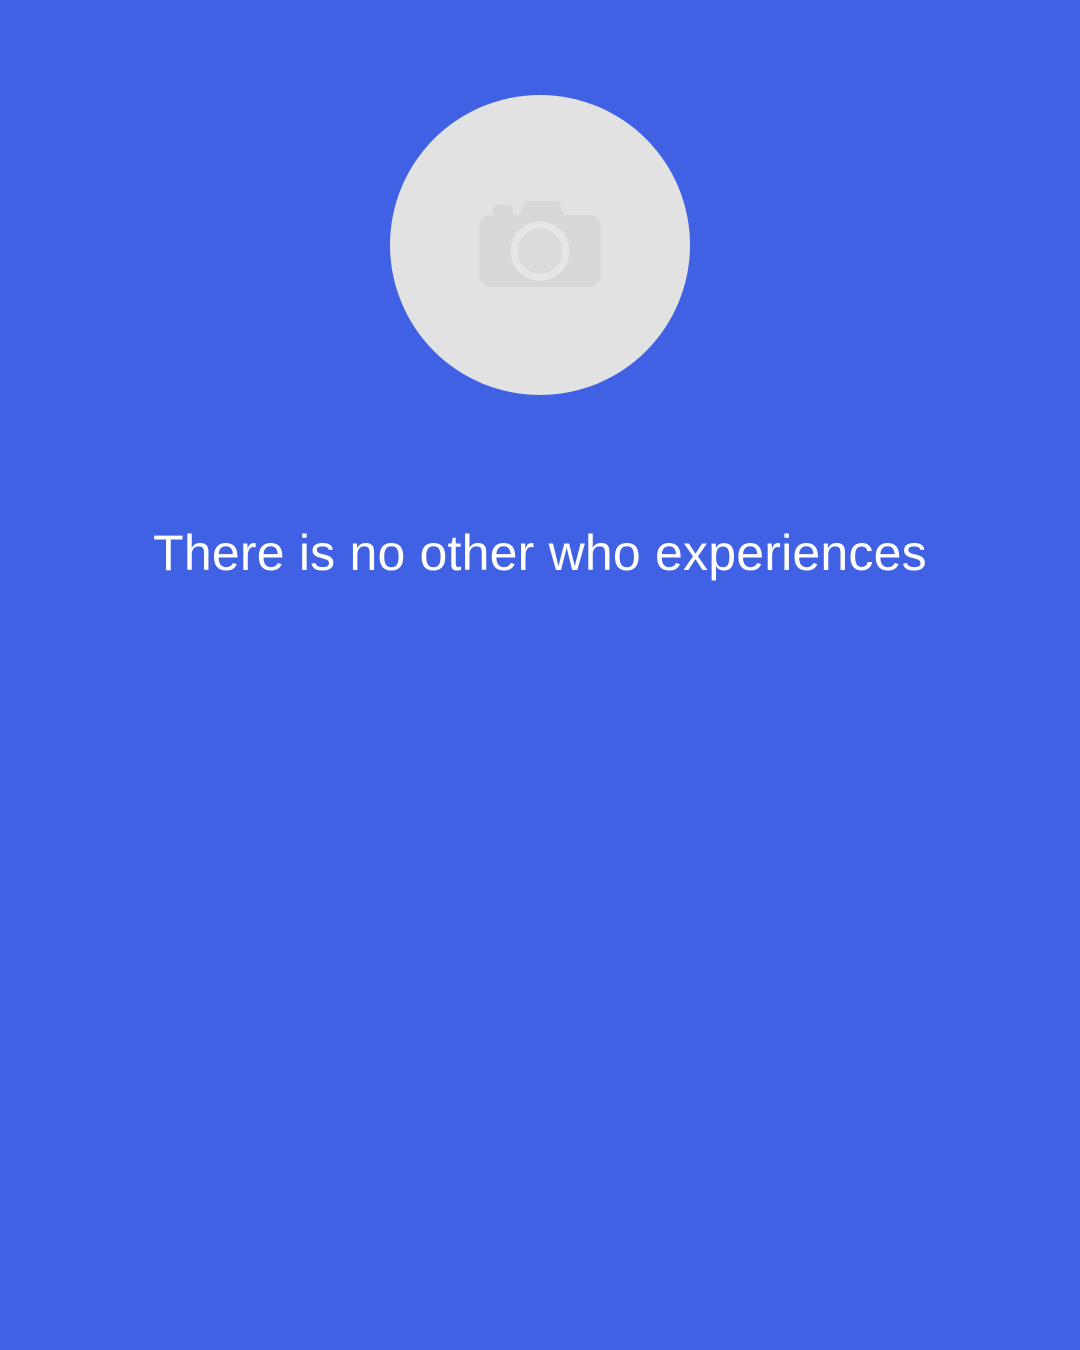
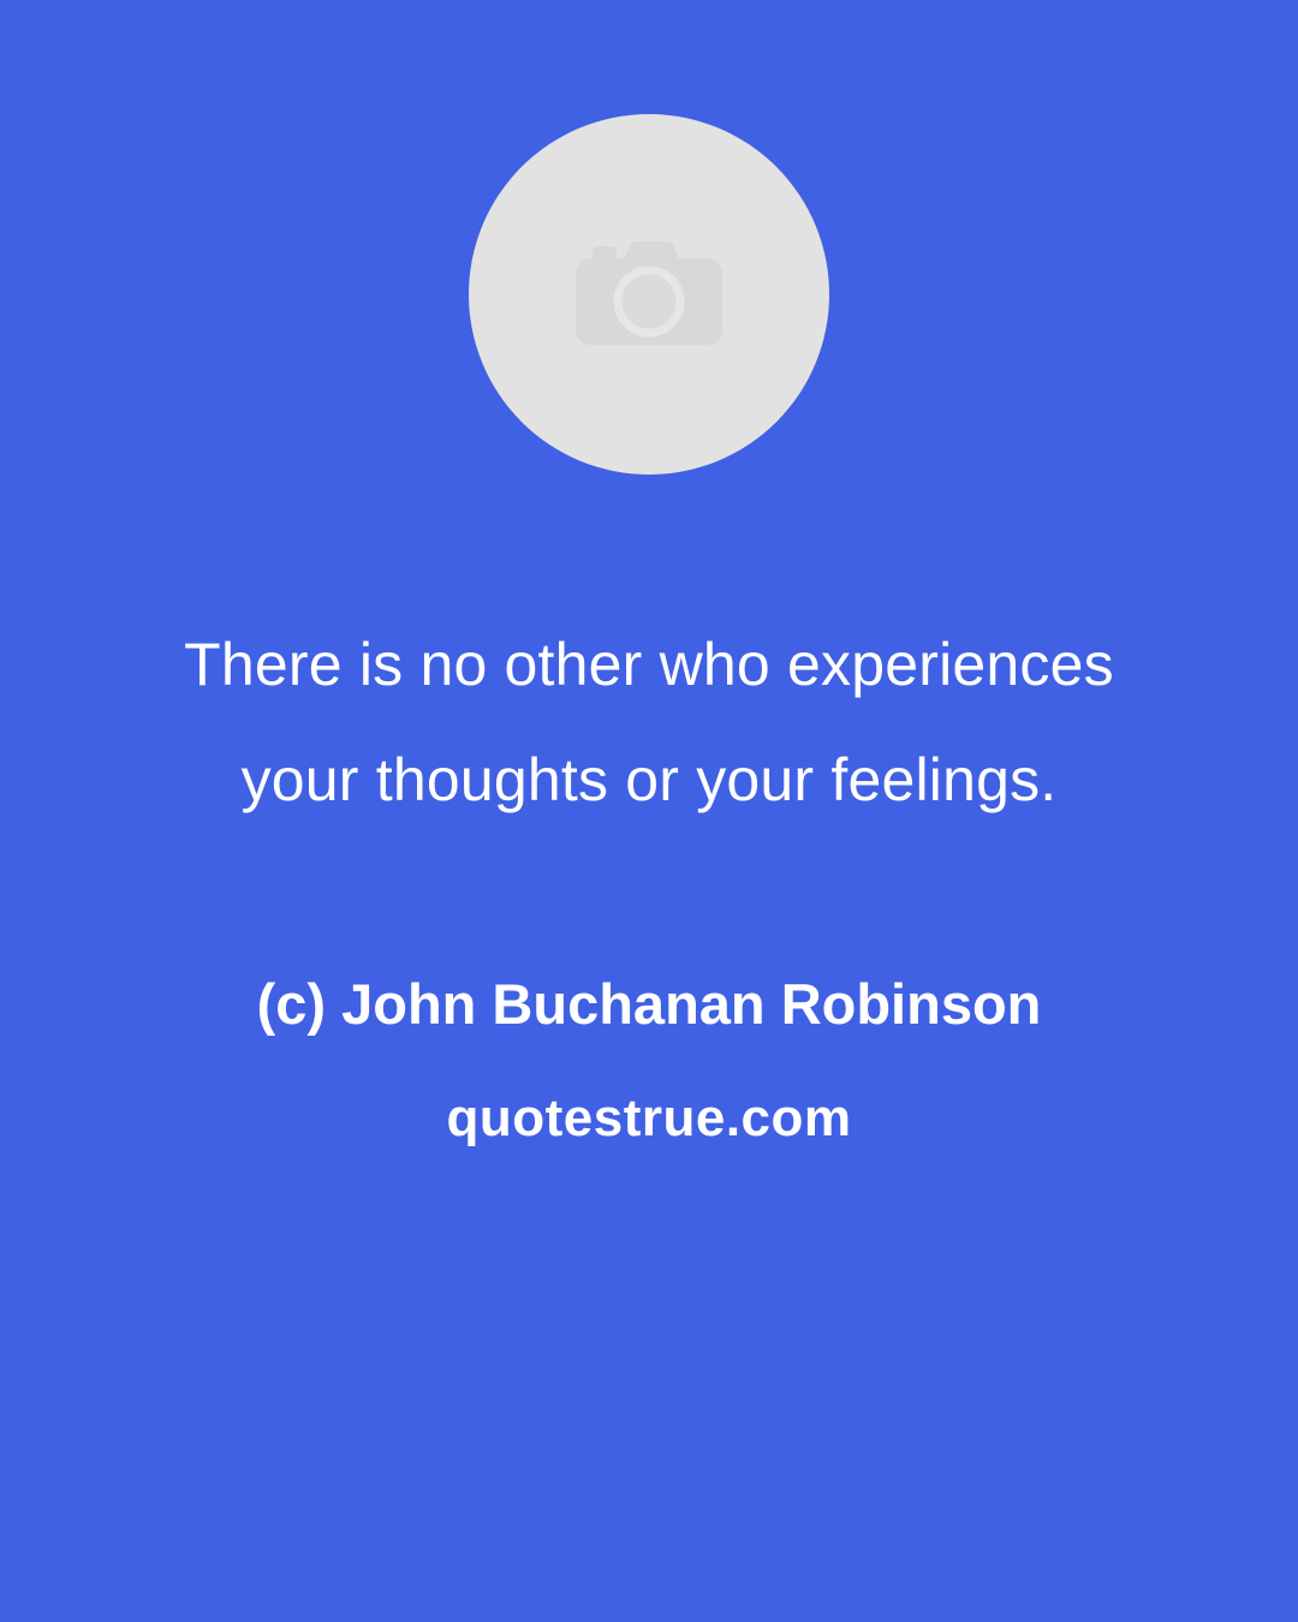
  There is no other who experiences
+ your thoughts or your feelings.
+ (c) John Buchanan Robinson
+ quotestrue.com
